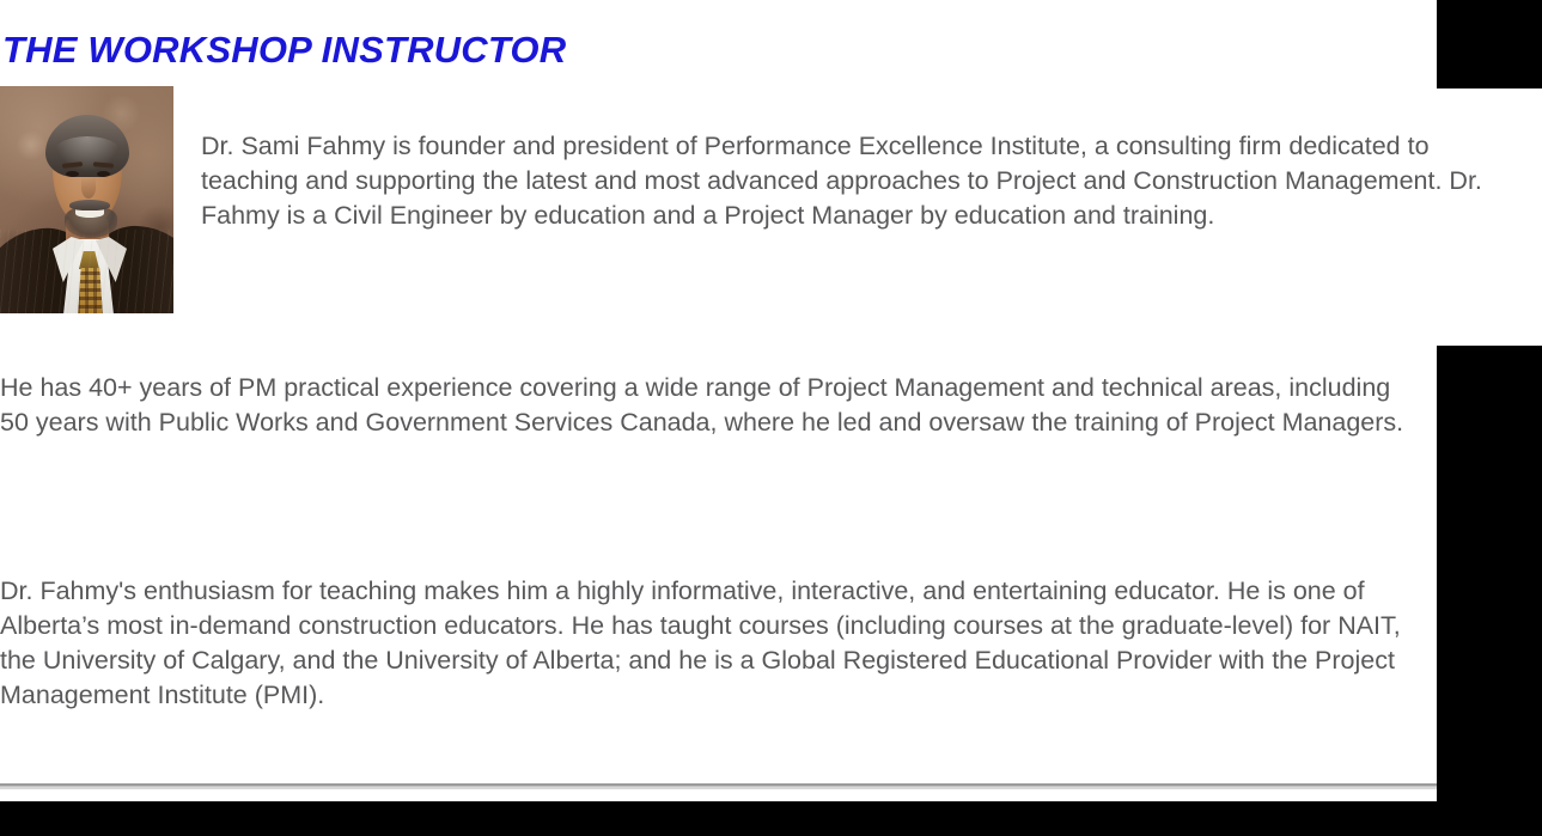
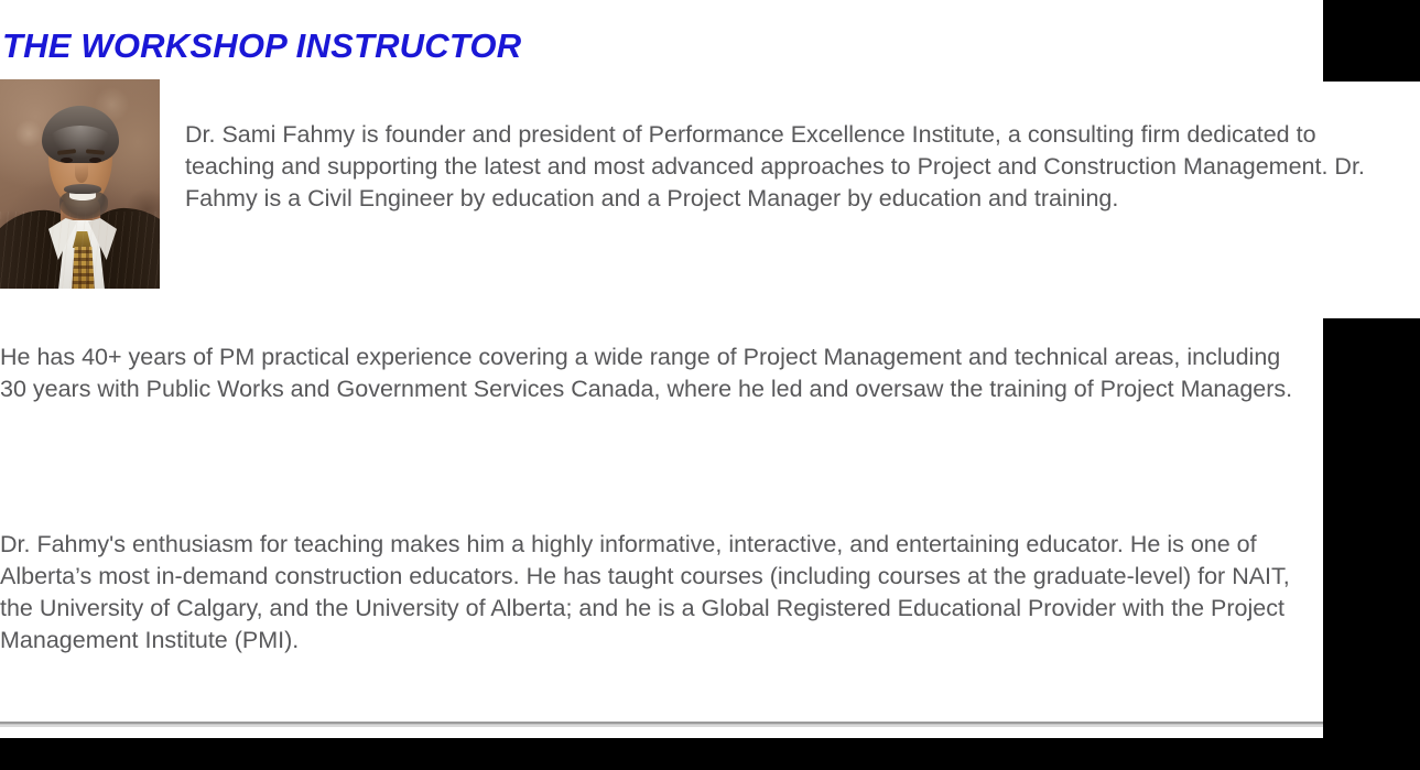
  THE WORKSHOP INSTRUCTOR
  Dr. Sami Fahmy is founder and president of Performance Excellence Institute, a consulting firm dedicated to teaching and supporting the latest and most advanced approaches to Project and Construction Management. Dr. Fahmy is a Civil Engineer by education and a Project Manager by education and training.
- He has 40+ years of PM practical experience covering a wide range of Project Management and technical areas, including 50 years with Public Works and Government Services Canada, where he led and oversaw the training of Project Managers.
+ He has 40+ years of PM practical experience covering a wide range of Project Management and technical areas, including 30 years with Public Works and Government Services Canada, where he led and oversaw the training of Project Managers.
  Dr. Fahmy's enthusiasm for teaching makes him a highly informative, interactive, and entertaining educator. He is one of Alberta’s most in-demand construction educators. He has taught courses (including courses at the graduate-level) for NAIT, the University of Calgary, and the University of Alberta; and he is a Global Registered Educational Provider with the Project Management Institute (PMI).
